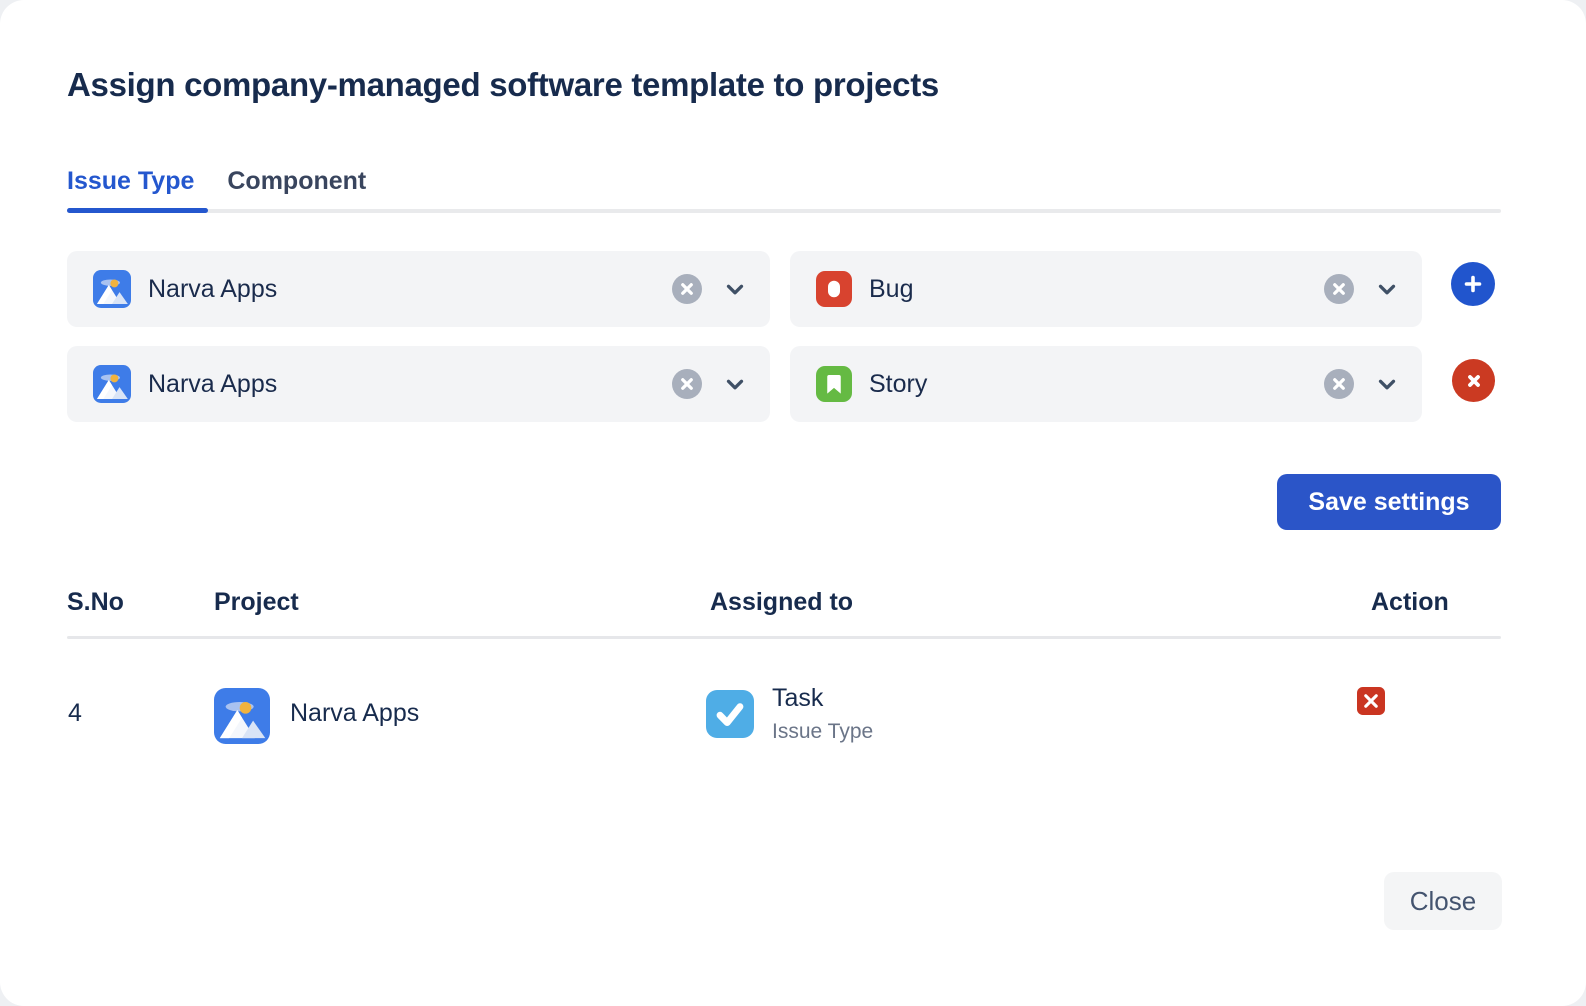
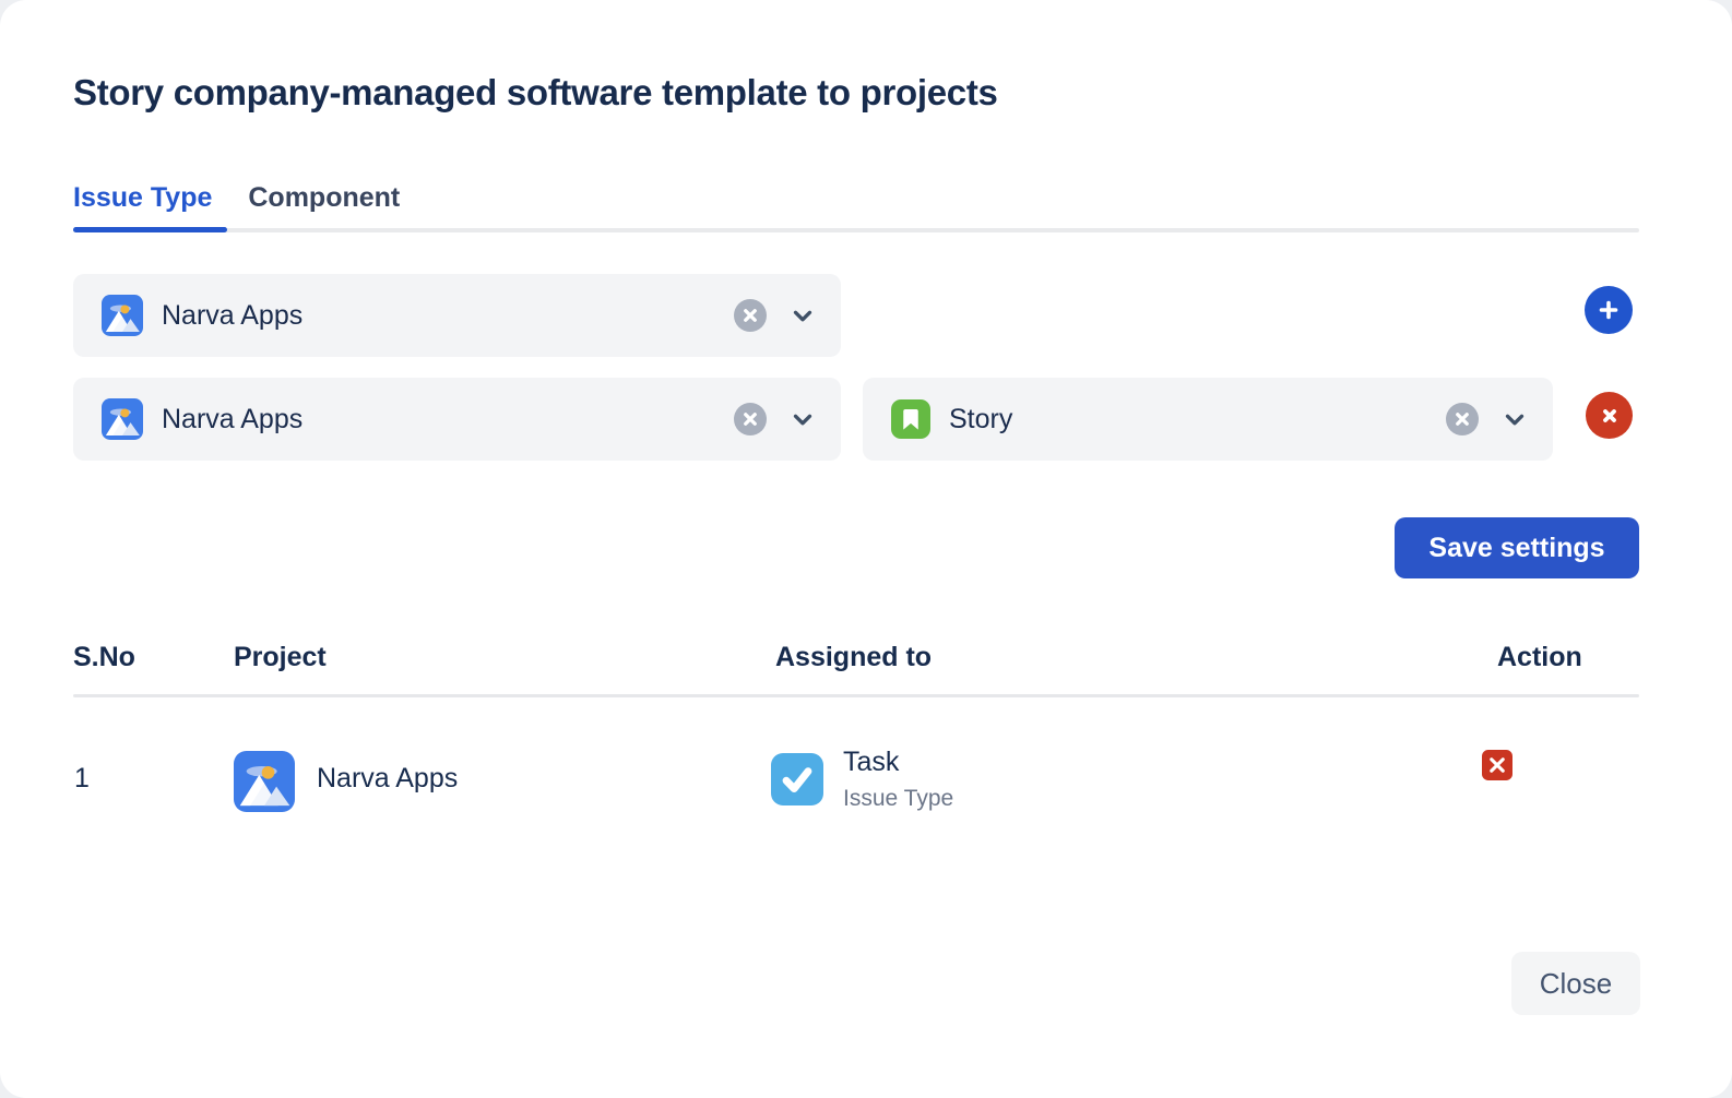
- Assign company-managed software template to projects
+ Story company-managed software template to projects
  Issue Type
  Component
  Narva Apps
- Bug
  Narva Apps
  Story
  Save settings
  S.No
  Project
  Assigned to
  Action
- 4
+ 1
  Narva Apps
  Task
  Issue Type
  Close
